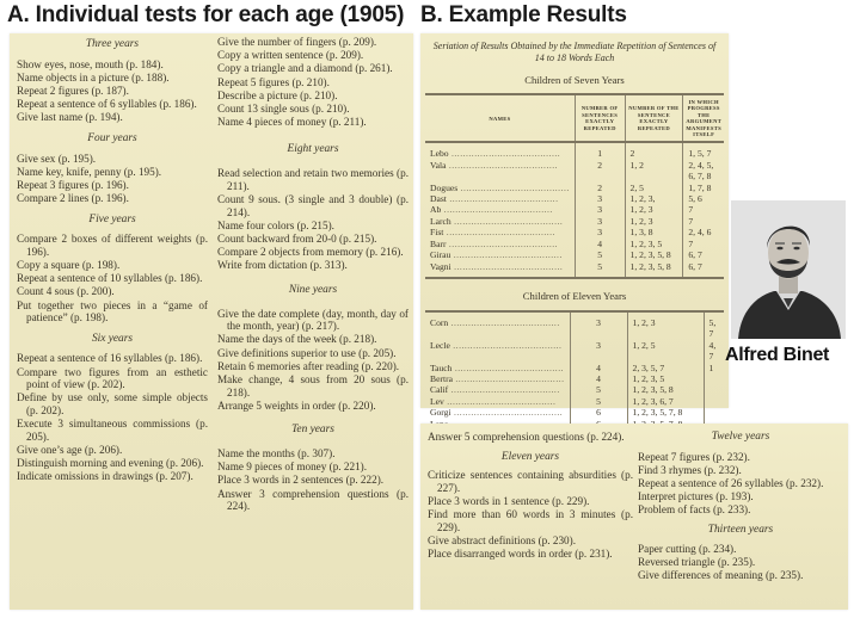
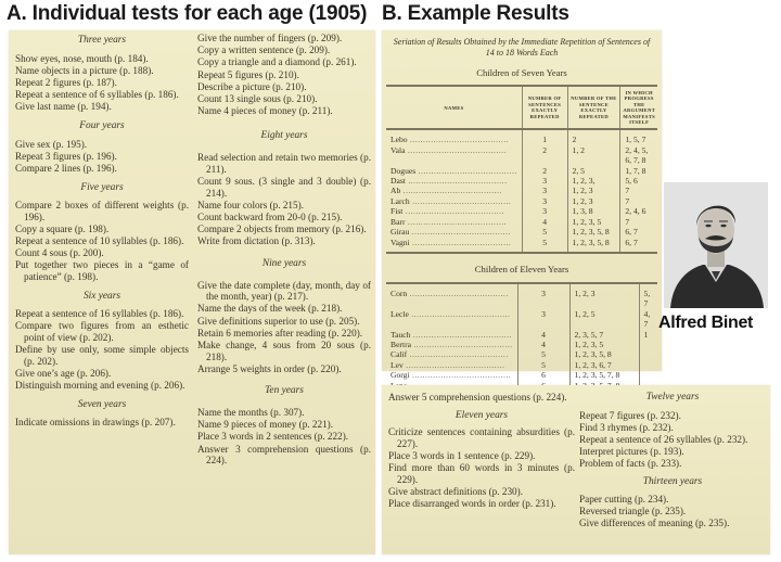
  A. Individual tests for each age (1905)
  B. Example Results
  Three years
  Show eyes, nose, mouth (p. 184).
  Name objects in a picture (p. 188).
  Repeat 2 figures (p. 187).
  Repeat a sentence of 6 syllables (p. 186).
  Give last name (p. 194).
  Four years
  Give sex (p. 195).
- Name key, knife, penny (p. 195).
  Repeat 3 figures (p. 196).
  Compare 2 lines (p. 196).
  Five years
  Compare 2 boxes of different weights (p. 196).
  Copy a square (p. 198).
  Repeat a sentence of 10 syllables (p. 186).
  Count 4 sous (p. 200).
  Put together two pieces in a “game of patience” (p. 198).
  Six years
  Repeat a sentence of 16 syllables (p. 186).
  Compare two figures from an esthetic point of view (p. 202).
  Define by use only, some simple objects (p. 202).
- Execute 3 simultaneous commissions (p. 205).
  Give one’s age (p. 206).
  Distinguish morning and evening (p. 206).
+ Seven years
  Indicate omissions in drawings (p. 207).
  Give the number of fingers (p. 209).
  Copy a written sentence (p. 209).
  Copy a triangle and a diamond (p. 261).
  Repeat 5 figures (p. 210).
  Describe a picture (p. 210).
  Count 13 single sous (p. 210).
  Name 4 pieces of money (p. 211).
  Eight years
  Read selection and retain two memories (p. 211).
  Count 9 sous. (3 single and 3 double) (p. 214).
  Name four colors (p. 215).
  Count backward from 20-0 (p. 215).
  Compare 2 objects from memory (p. 216).
  Write from dictation (p. 313).
  Nine years
  Give the date complete (day, month, day of the month, year) (p. 217).
  Name the days of the week (p. 218).
  Give definitions superior to use (p. 205).
  Retain 6 memories after reading (p. 220).
  Make change, 4 sous from 20 sous (p. 218).
  Arrange 5 weights in order (p. 220).
  Ten years
  Name the months (p. 307).
  Name 9 pieces of money (p. 221).
  Place 3 words in 2 sentences (p. 222).
  Answer 3 comprehension questions (p. 224).
  Seriation of Results Obtained by the Immediate Repetition of Sentences of
  14 to 18 Words Each
  Children of Seven Years
  Lebo	1	2	1, 5, 7
  Vala	2	1, 2	2, 4, 5, 6, 7, 8
  Dogues	2	2, 5	1, 7, 8
  Dast	3	1, 2, 3,	5, 6
  Ab	3	1, 2, 3	7
  Larch	3	1, 2, 3	7
  Fist	3	1, 3, 8	2, 4, 6
  Barr	4	1, 2, 3, 5	7
  Girau	5	1, 2, 3, 5, 8	6, 7
  Vagni	5	1, 2, 3, 5, 8	6, 7
  Children of Eleven Years
  Corn	3	1, 2, 3	5, 7
  Lecle	3	1, 2, 5	4, 7
  Tauch	4	2, 3, 5, 7	1
  Bertra	4	1, 2, 3, 5
  Calif	5	1, 2, 3, 5, 8
  Lev	5	1, 2, 3, 6, 7
  Gorgi	6	1, 2, 3, 5, 7, 8
  Alfred Binet
  Answer 5 comprehension questions (p. 224).
  Eleven years
  Criticize sentences containing absurdities (p. 227).
  Place 3 words in 1 sentence (p. 229).
  Find more than 60 words in 3 minutes (p. 229).
  Give abstract definitions (p. 230).
  Place disarranged words in order (p. 231).
  Twelve years
  Repeat 7 figures (p. 232).
  Find 3 rhymes (p. 232).
  Repeat a sentence of 26 syllables (p. 232).
  Interpret pictures (p. 193).
  Problem of facts (p. 233).
  Thirteen years
  Paper cutting (p. 234).
  Reversed triangle (p. 235).
  Give differences of meaning (p. 235).
